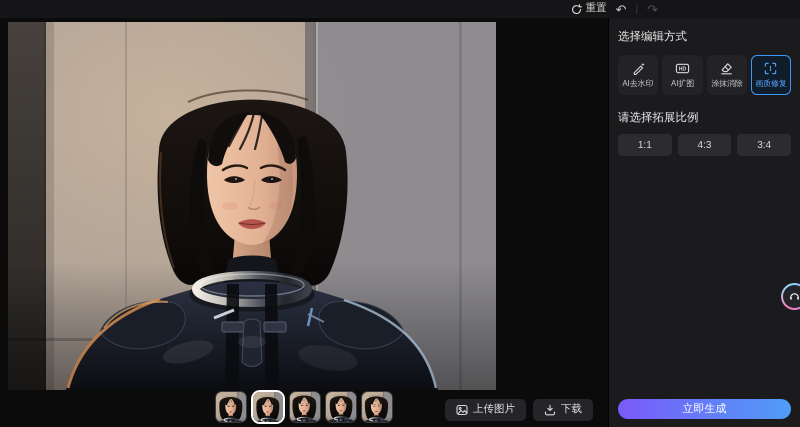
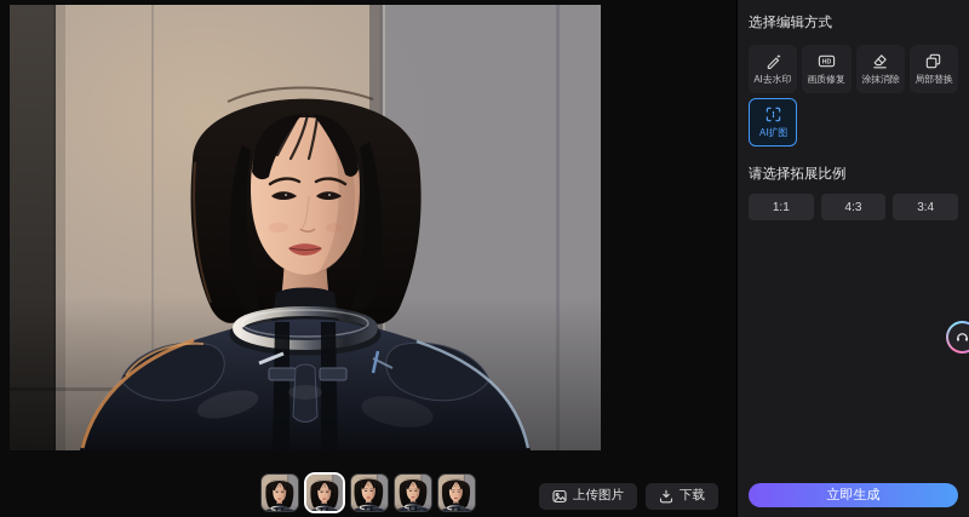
- 重置
- ↶
- ↷
  上传图片
  下载
  选择编辑方式
  AI去水印
- AI扩图
+ 画质修复
  涂抹消除
+ 局部替换
- 画质修复
+ AI扩图
  请选择拓展比例
  1:1
  4:3
  3:4
  立即生成
